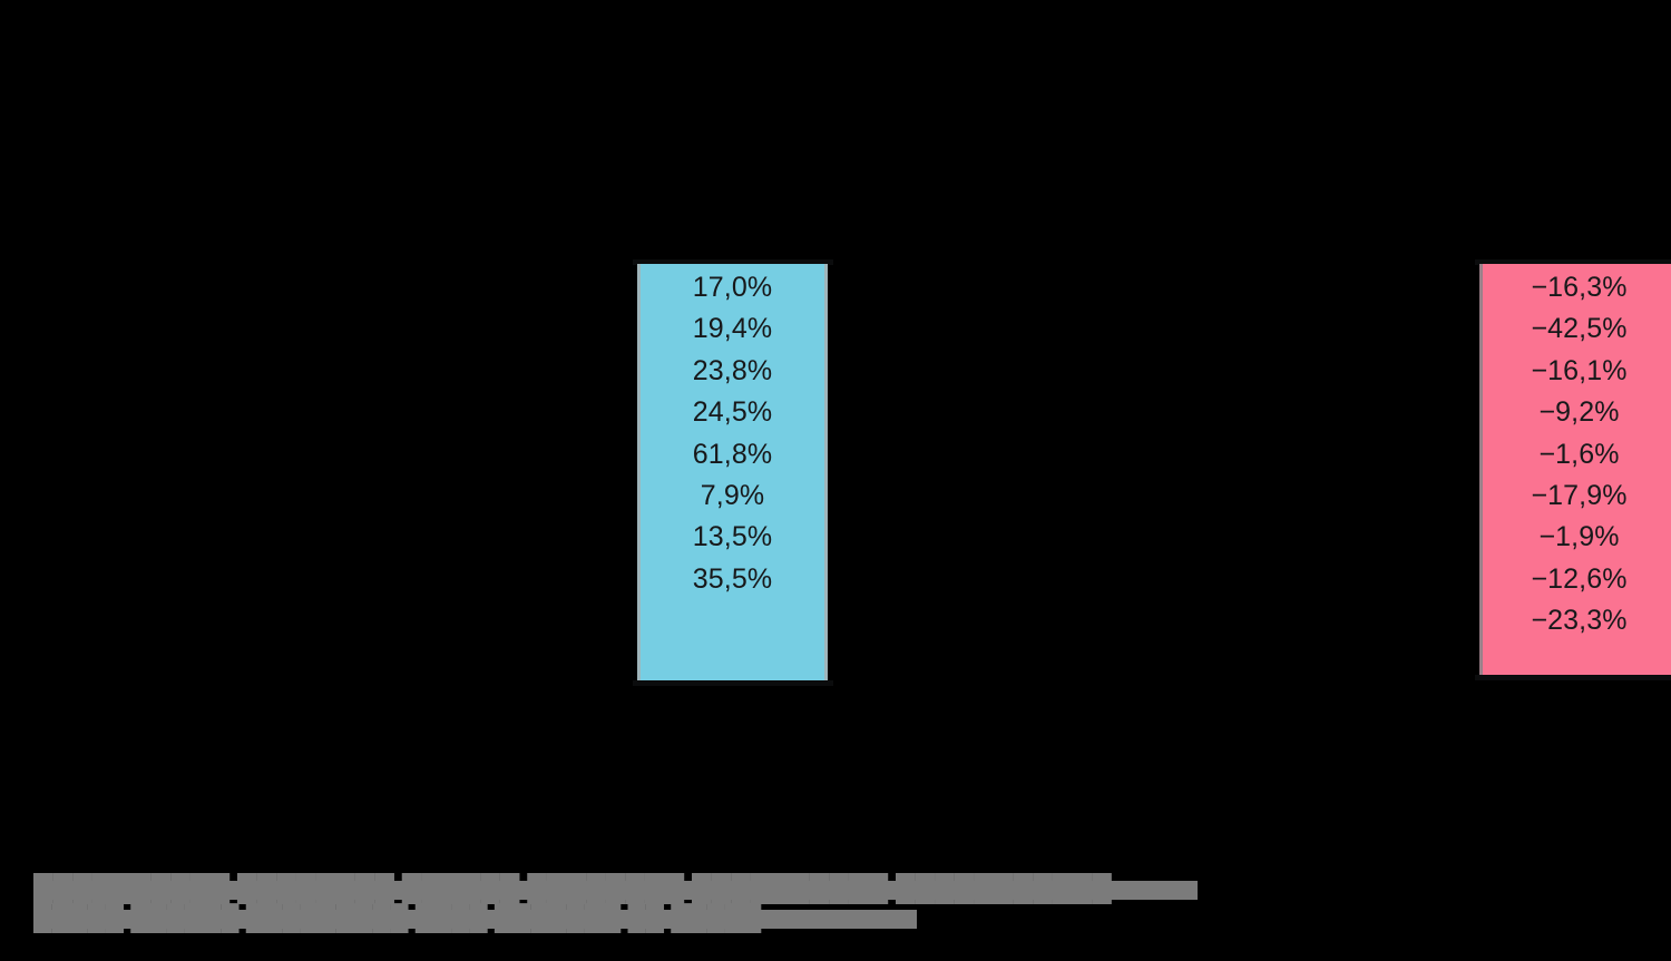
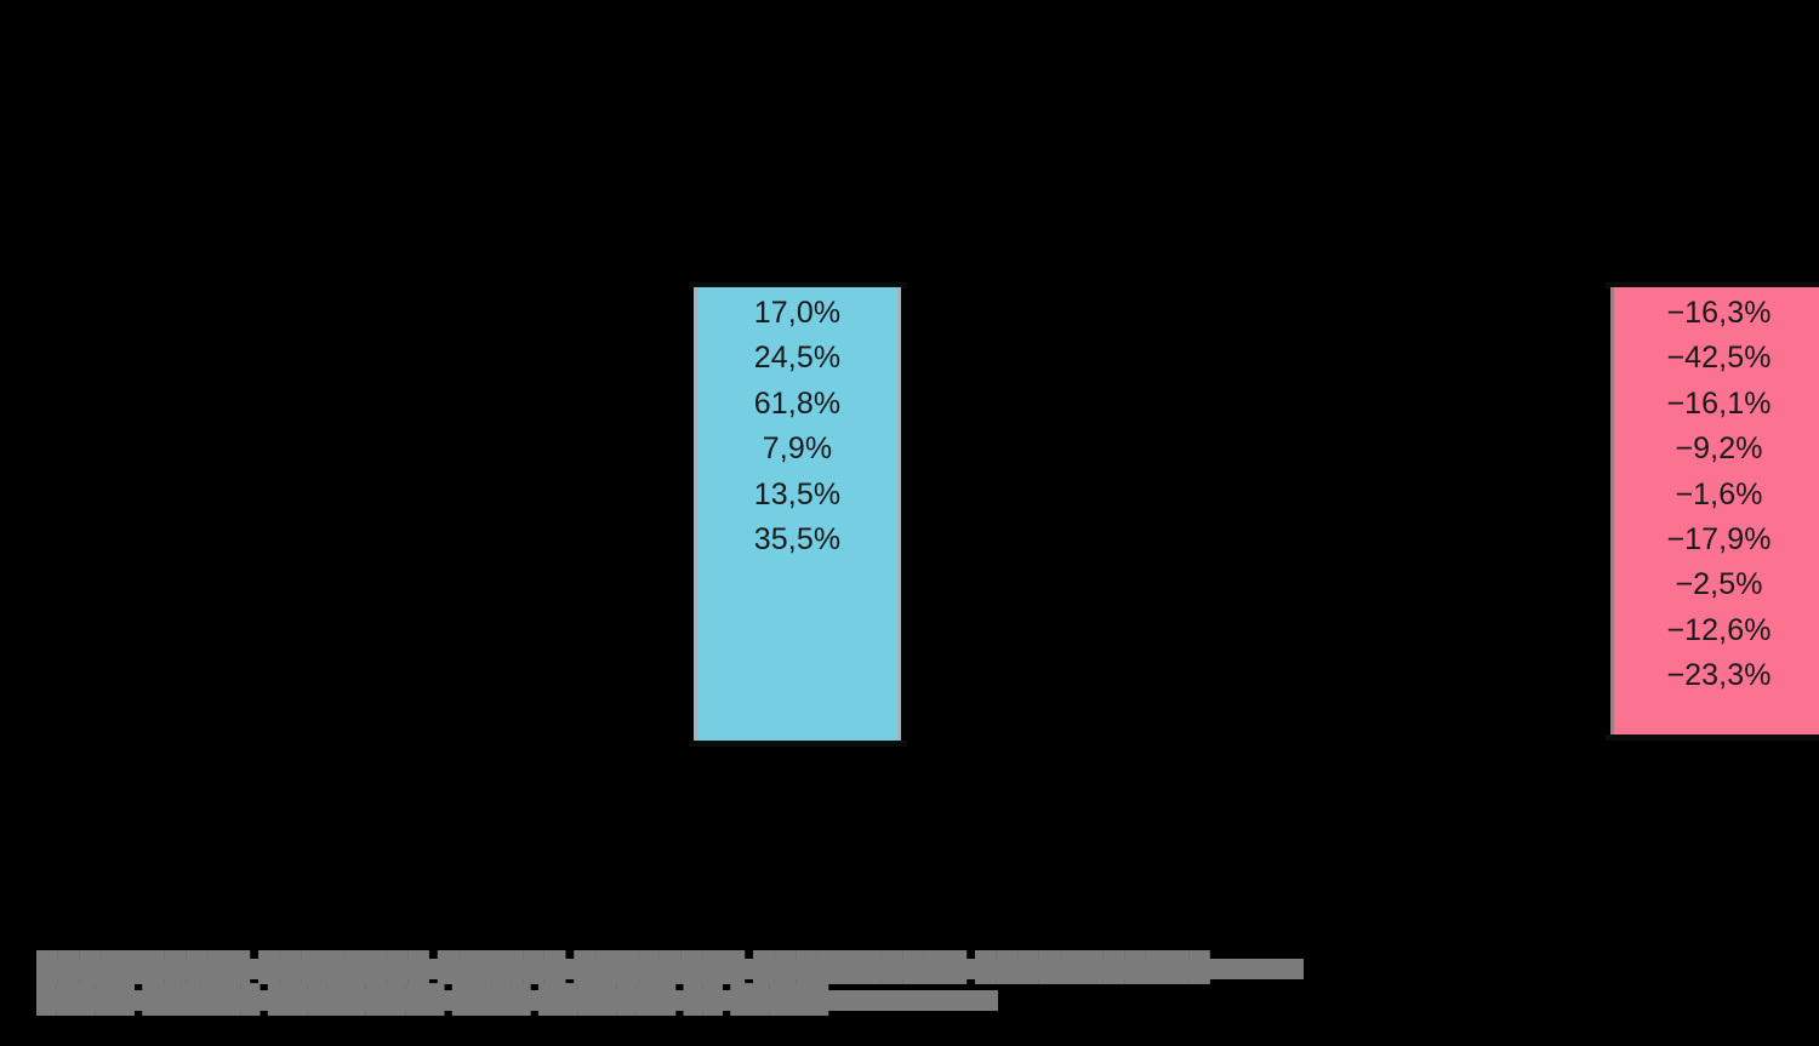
  17,0%
- 19,4%
- 23,8%
  24,5%
  61,8%
  7,9%
  13,5%
  35,5%
  −16,3%
  −42,5%
  −16,1%
  −9,2%
  −1,6%
  −17,9%
- −1,9%
+ −2,5%
  −12,6%
  −23,3%
